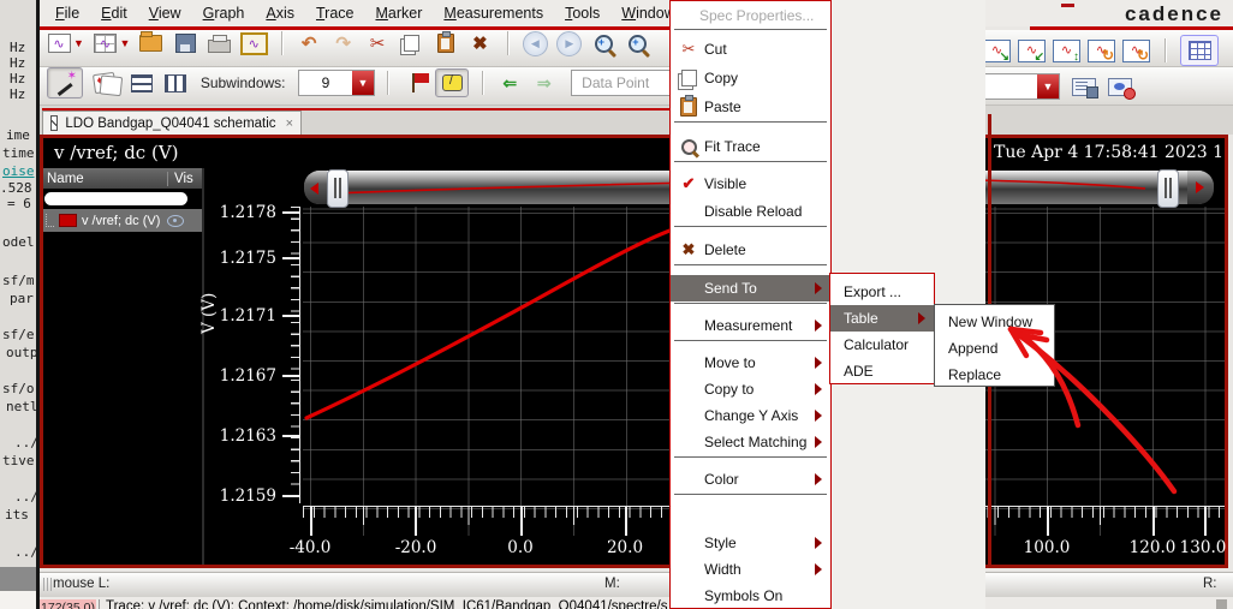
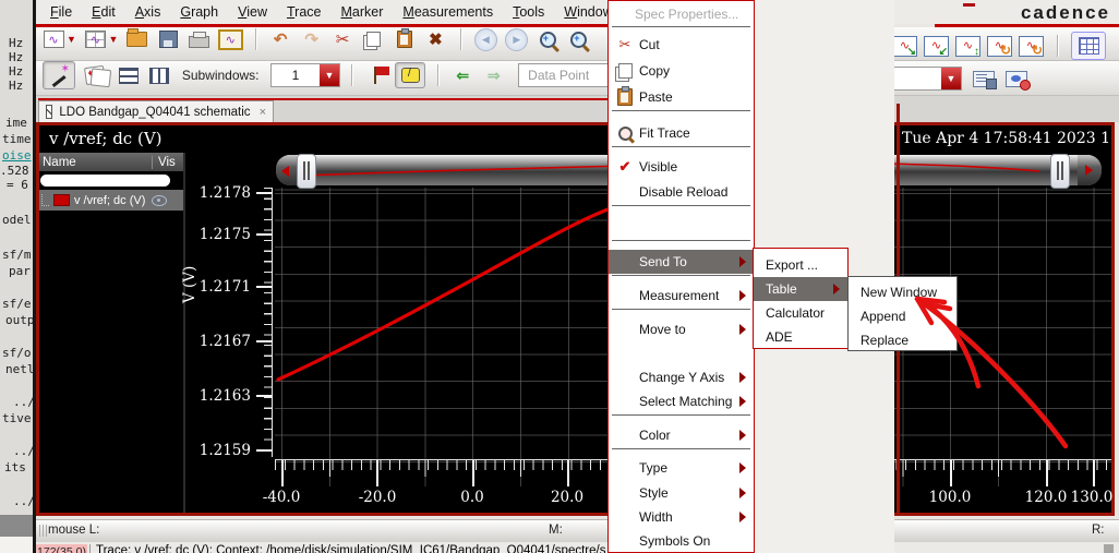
  Hz
  Hz
  Hz
  Hz
  ime
  time
  oise
  .528
  = 6
  odel
  sf/m
  par
  sf/e
  outp
  sf/o
  netl
  ../
  tive
  ../
  its
  ../
  File
  Edit
- View
+ Axis
  Graph
- Axis
+ View
  Trace
  Marker
  Measurements
  Tools
  Windo
  cadence
  ∿
  ▼
  ∿
  ▼
  ∿
  ↶ ↷ ✂ ✖
  ◀
  ▶
  +
  +
  ∿
  ↘
  ∿
  ↙
  ∿
  ↕
  ∿
  ↻
  ∿
  ↻
  Subwindows:
- 9
+ 1
  ▼
  ⇐ ⇒
  Data Point
  ▼
  LDO Bandgap_Q04041 schematic
  ×
  v /vref; dc (V)
  Tue Apr 4 17:58:41 2023 1
  Name
  Vis
  v /vref; dc (V)
  1.2178
  1.2175
  1.2171
  1.2167
  1.2163
  1.2159
  -40.0
  -20.0
  0.0
  20.0
  100.0
  120.0
  130.0
  mouse L:
  M:
  R:
  172(35.0)
  Trace: v /vref; dc (V); Context: /home/disk/simulation/SIM_IC61/Bandgap_Q04041/spectre/s
  Spec Properties...
  ✂
  Cut
  Copy
  Paste
  Fit Trace
  ✔
  Visible
  Disable Reload
- ✖
- Delete
  Send To
  Measurement
  Move to
- Copy to
  Change Y Axis
  Select Matching
  Color
+ Type
  Style
  Width
  Symbols On
  Export ...
  Table
  Calculator
  ADE
  New Window
  Append
  Replace
